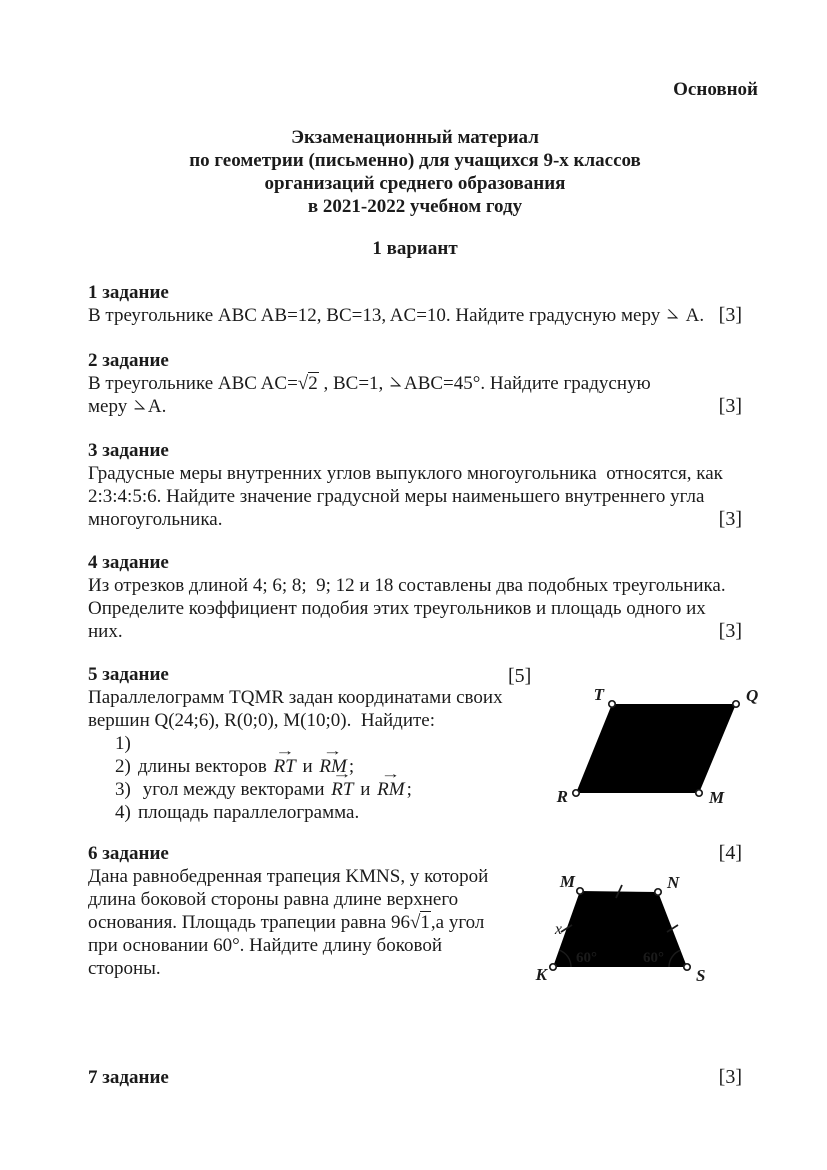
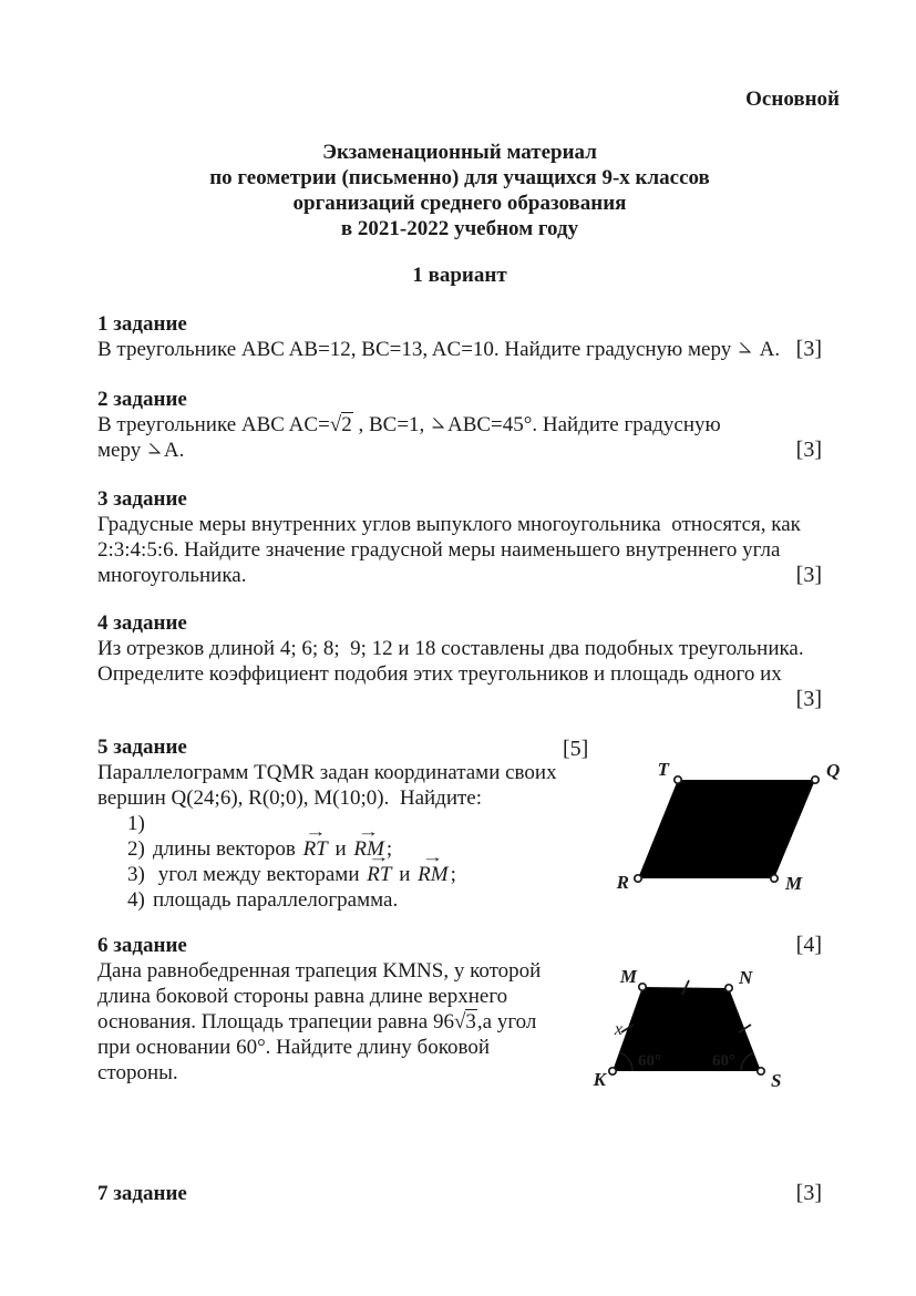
  Основной
  Экзаменационный материал
  по геометрии (письменно) для учащихся 9-х классов
  организаций среднего образования
  в 2021-2022 учебном году
  1 вариант
  1 задание
  [3]
  2 задание
  [3]
  3 задание
  Градусные меры внутренних углов выпуклого многоугольника относятся, как
  2:3:4:5:6. Найдите значение градусной меры наименьшего внутреннего угла
  многоугольника.
  [3]
  4 задание
  Из отрезков длиной 4; 6; 8; 9; 12 и 18 составлены два подобных треугольника.
  Определите коэффициент подобия этих треугольников и площадь одного их
- них.
  [3]
  5 задание
  Параллелограмм TQMR задан координатами своих
  вершин Q(24;6), R(0;0), M(10;0). Найдите:
  1)
  2)
  длины векторов
  →
  RT и
  →
  RM;
  3)
  угол между векторами
  →
  RT и
  →
  RM;
  4)
  площадь параллелограмма.
  [5]
  6 задание
  Дана равнобедренная трапеция KMNS, у которой
  длина боковой стороны равна длине верхнего
- основания. Площадь трапеции равна 96√1,а угол
+ основания. Площадь трапеции равна 96√3,а угол
  при основании 60°. Найдите длину боковой
  стороны.
  [4]
  7 задание
  [3]
  T
  Q
  R
  M
  M
  N
  K
  S
  x
  60°
  60°
